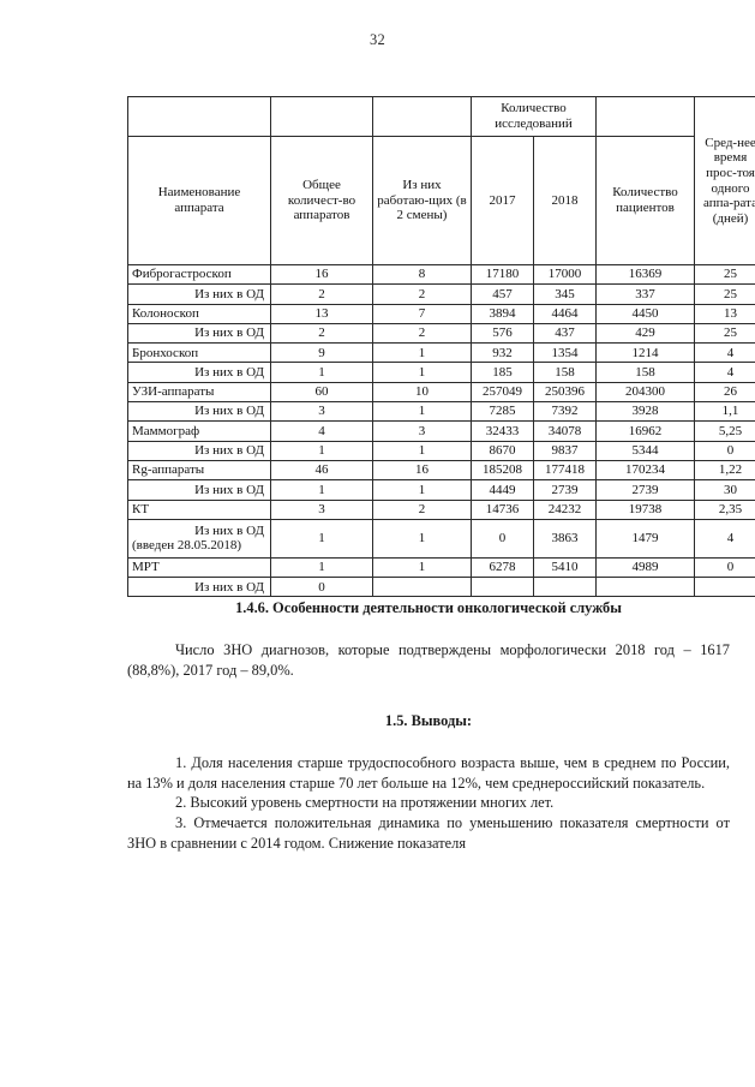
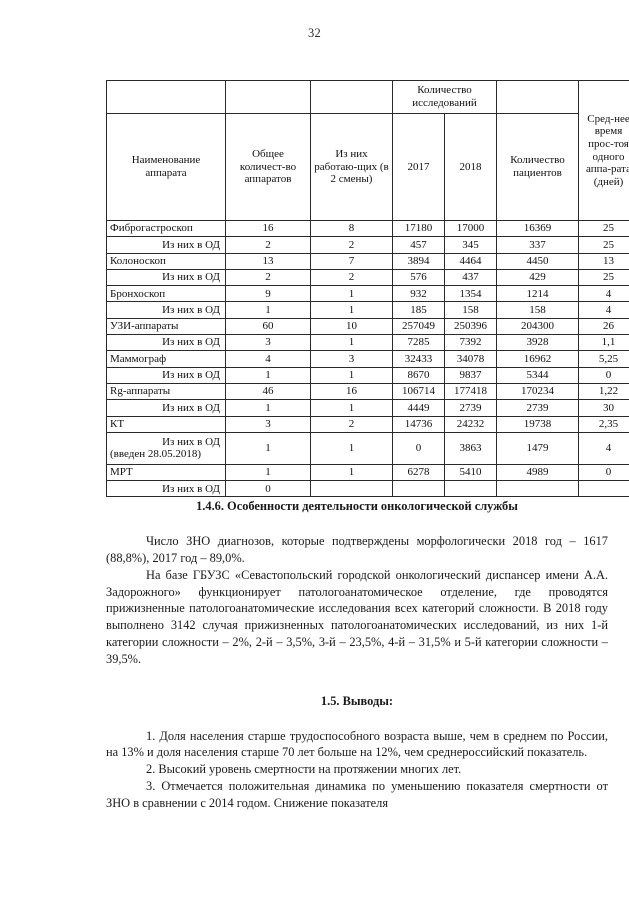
  32
  			Количество исследований		Сред-нее время прос-тоя одного аппа-рат (дней)
  Наименование аппарата	Общее количест-во аппаратов	Из них работаю-щих (в 2 смены)	2017	2018	Количество пациентов
  Фиброгастроскоп	16	8	17180	17000	16369	25
  Из них в ОД	2	2	457	345	337	25
  Колоноскоп	13	7	3894	4464	4450	13
  Из них в ОД	2	2	576	437	429	25
  Бронхоскоп	9	1	932	1354	1214	4
  Из них в ОД	1	1	185	158	158	4
  УЗИ-аппараты	60	10	257049	250396	204300	26
  Из них в ОД	3	1	7285	7392	3928	1,1
  Маммограф	4	3	32433	34078	16962	5,25
  Из них в ОД	1	1	8670	9837	5344	0
- Rg-аппараты	46	16	185208	177418	170234	1,22
+ Rg-аппараты	46	16	106714	177418	170234	1,22
  Из них в ОД	1	1	4449	2739	2739	30
  КТ	3	2	14736	24232	19738	2,35
  Из них в ОД(введен 28.05.2018)	1	1	0	3863	1479	4
  МРТ	1	1	6278	5410	4989	0
  Из них в ОД	0
  1.4.6. Особенности деятельности онкологической службы
  Число ЗНО диагнозов, которые подтверждены морфологически 2018 год – 1617 (88,8%), 2017 год – 89,0%.
+ На базе ГБУЗС «Севастопольский городской онкологический диспансер имени А.А. Задорожного» функционирует патологоанатомическое отделение, где проводятся прижизненные патологоанатомические исследования всех категорий сложности. В 2018 году выполнено 3142 случая прижизненных патологоанатомических исследований, из них 1-й категории сложности – 2%, 2-й – 3,5%, 3-й – 23,5%, 4-й – 31,5% и 5-й категории сложности – 39,5%.
  1.5. Выводы:
  1. Доля населения старше трудоспособного возраста выше, чем в среднем по России, на 13% и доля населения старше 70 лет больше на 12%, чем среднероссийский показатель.
  2. Высокий уровень смертности на протяжении многих лет.
  3. Отмечается положительная динамика по уменьшению показателя смертности от ЗНО в сравнении с 2014 годом. Снижение показателя
